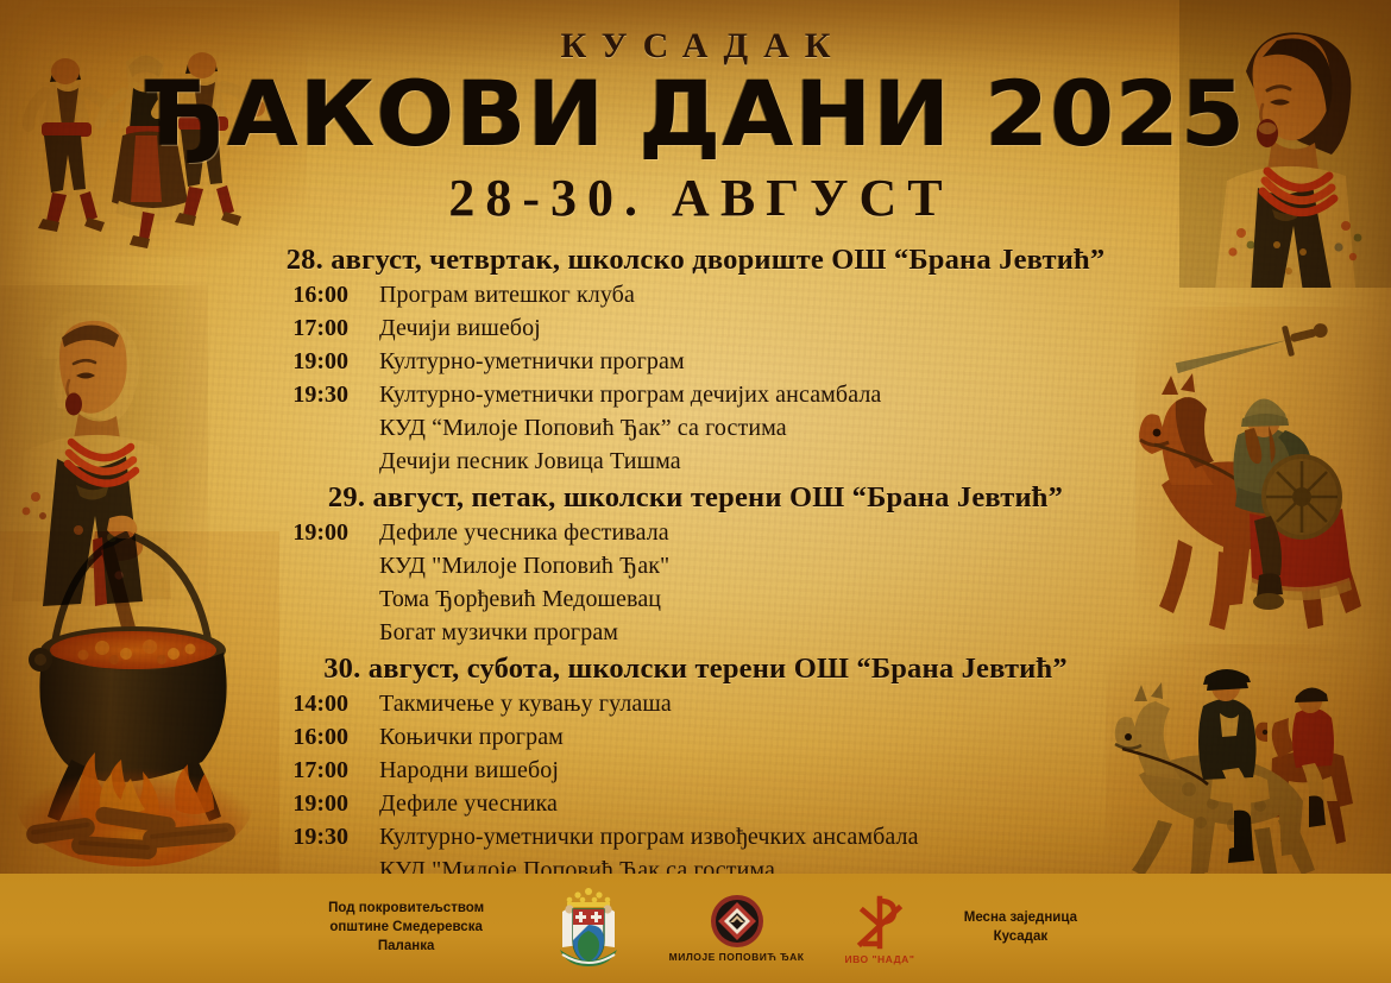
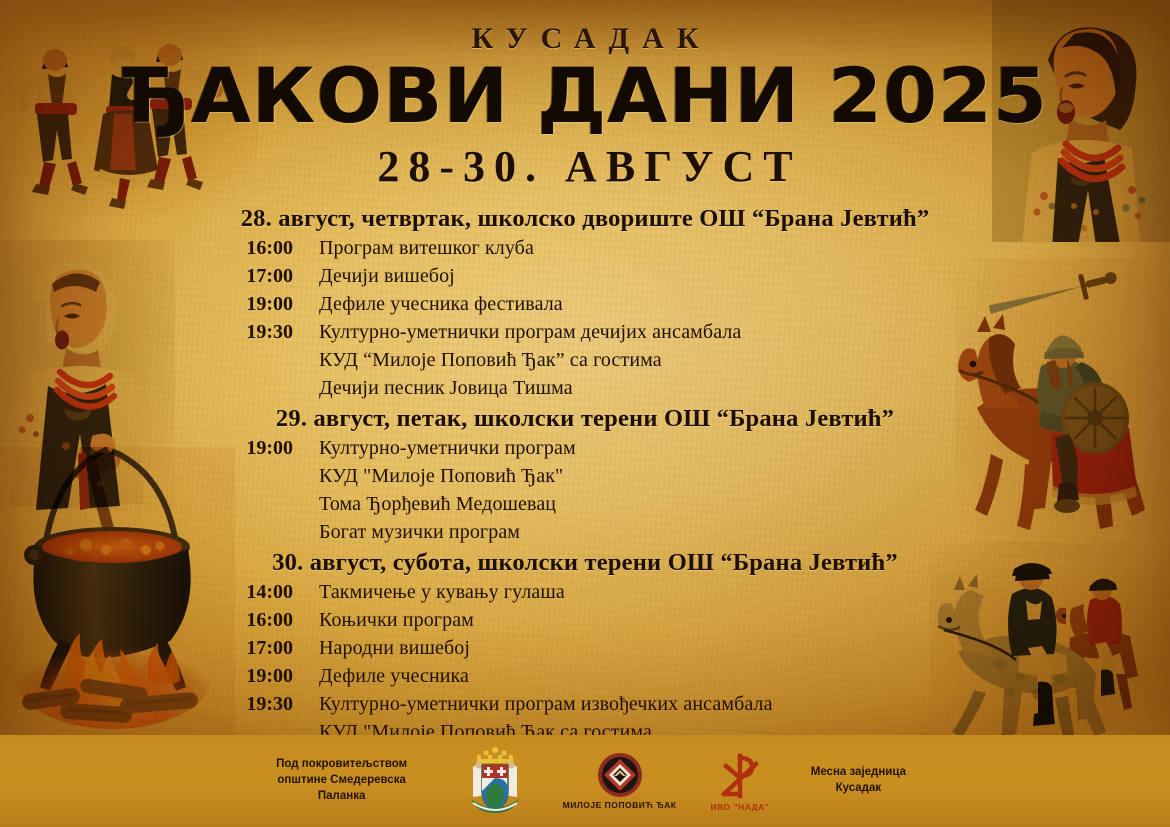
  КУСАДАК
  ЂАКОВИ ДАНИ 2025
  28-30. АВГУСТ
  28. август, четвртак, школско двориште ОШ “Брана Јевтић”
  16:00
  Програм витешког клуба
  17:00
  Дечији вишебој
  19:00
- Културно-уметнички програм
+ Дефиле учесника фестивала
  19:30
  Културно-уметнички програм дечијих ансамбала
  КУД “Милоје Поповић Ђак” са гостима
  Дечији песник Јовица Тишма
  29. август, петак, школски терени ОШ “Брана Јевтић”
  19:00
- Дефиле учесника фестивала
+ Културно-уметнички програм
  КУД "Милоје Поповић Ђак"
  Тома Ђорђевић Медошевац
  Богат музички програм
  30. август, субота, школски терени ОШ “Брана Јевтић”
  14:00
  Такмичење у кувању гулаша
  16:00
  Коњички програм
  17:00
  Народни вишебој
  19:00
  Дефиле учесника
  19:30
  Културно-уметнички програм извођечких ансамбала
  КУД "Милоје Поповић Ђак са гостима
  Под покровитељством општине Смедеревска Паланка
  МИЛОЈЕ ПОПОВИЋ ЂАК
  ИВО "НАДА"
  Месна заједница Кусадак
